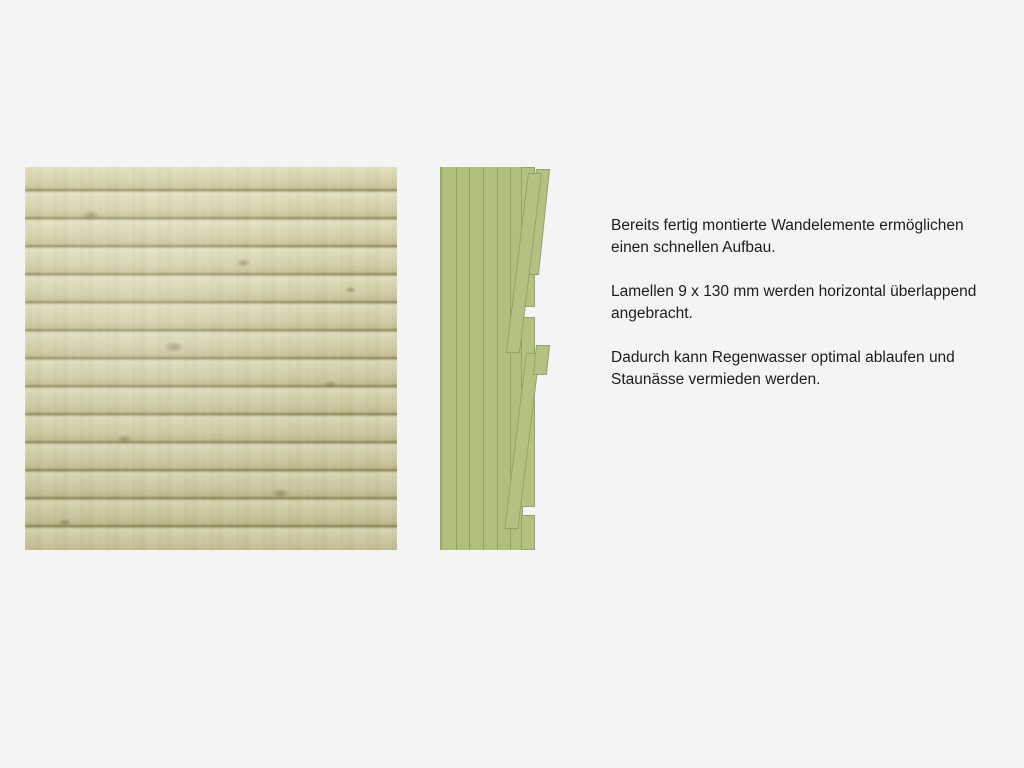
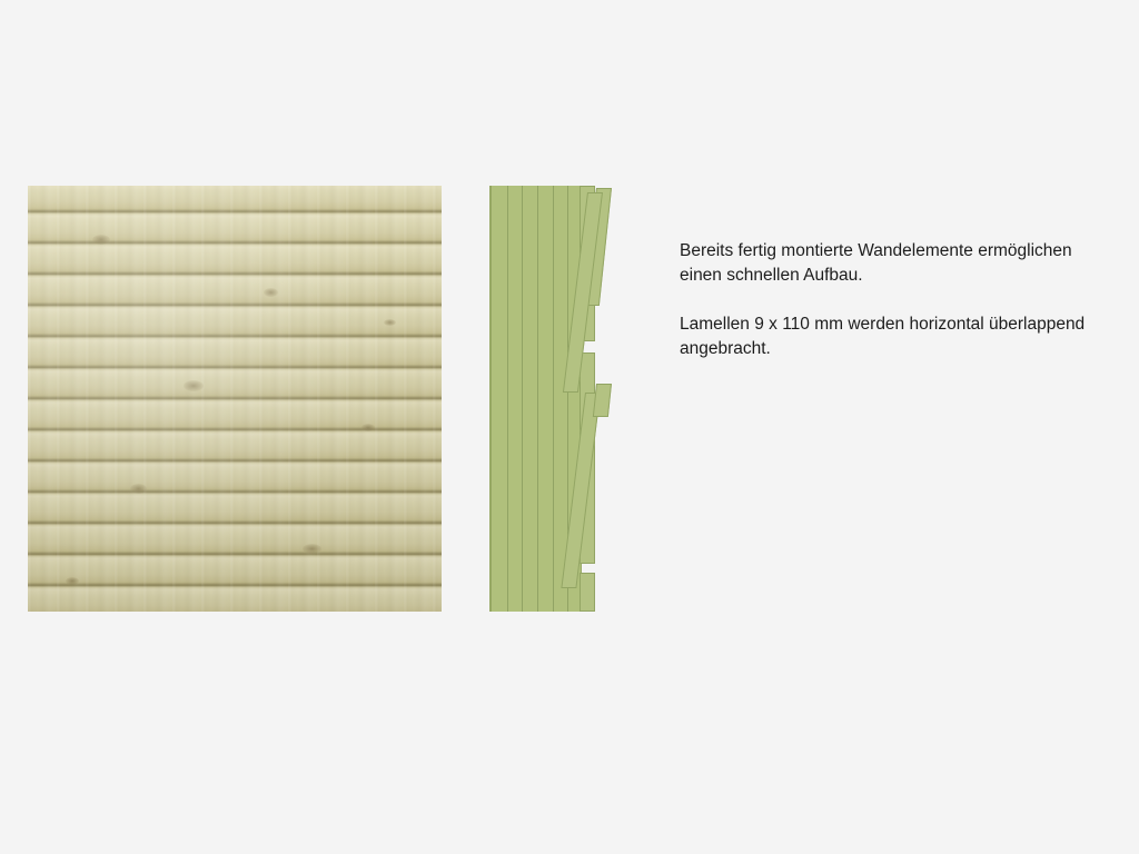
  Bereits fertig montierte Wandelemente ermöglichen einen schnellen Aufbau.
- Lamellen 9 x 130 mm werden horizontal überlappend angebracht.
+ Lamellen 9 x 110 mm werden horizontal überlappend angebracht.
- Dadurch kann Regenwasser optimal ablaufen und Staunässe vermieden werden.
